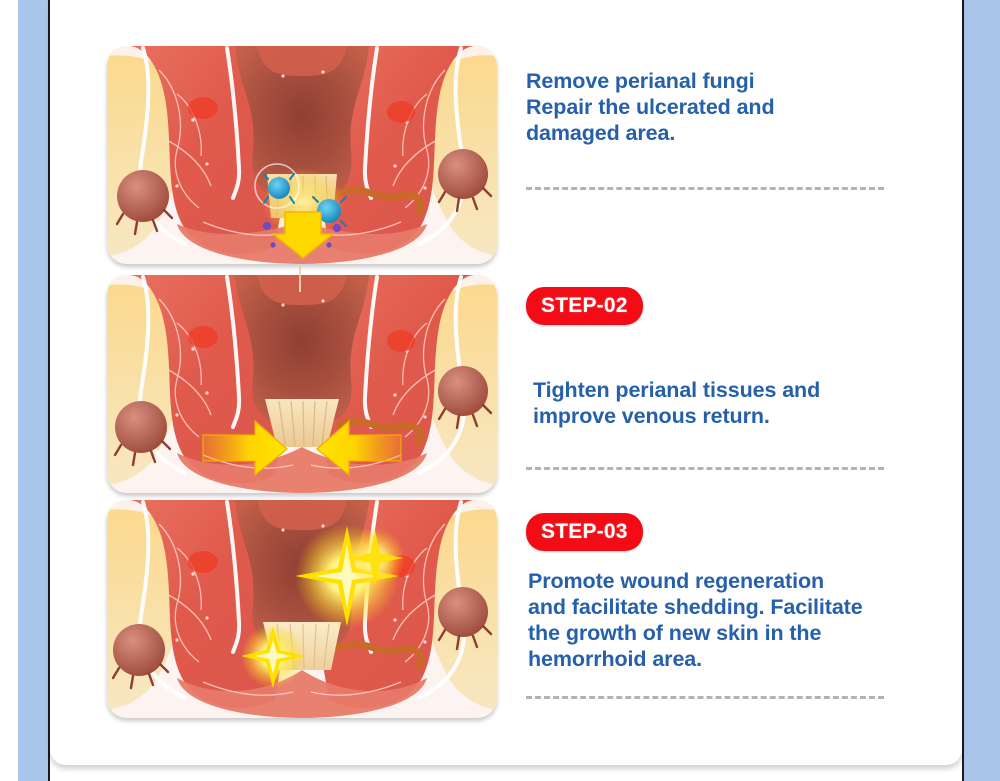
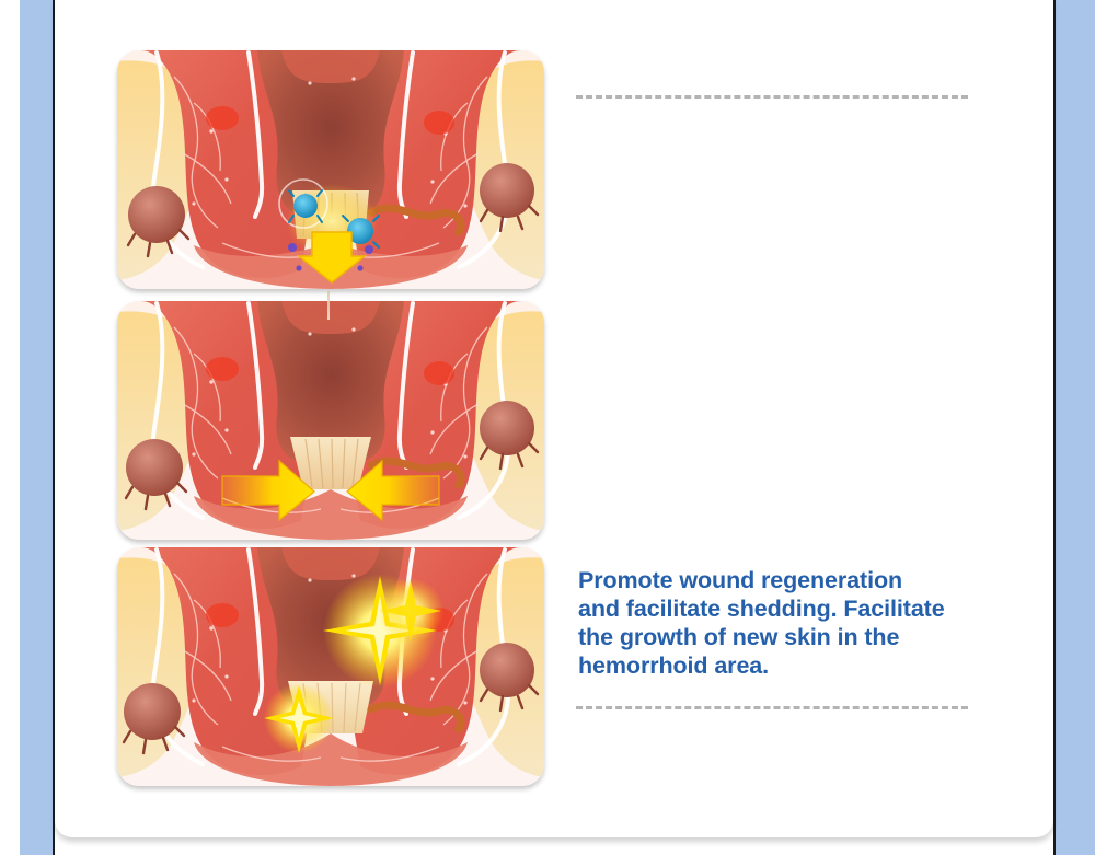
- Remove perianal fungi
- Repair the ulcerated and
- damaged area.
- STEP-02
- Tighten perianal tissues and
- improve venous return.
- STEP-03
  Promote wound regeneration
  and facilitate shedding. Facilitate
  the growth of new skin in the
  hemorrhoid area.
